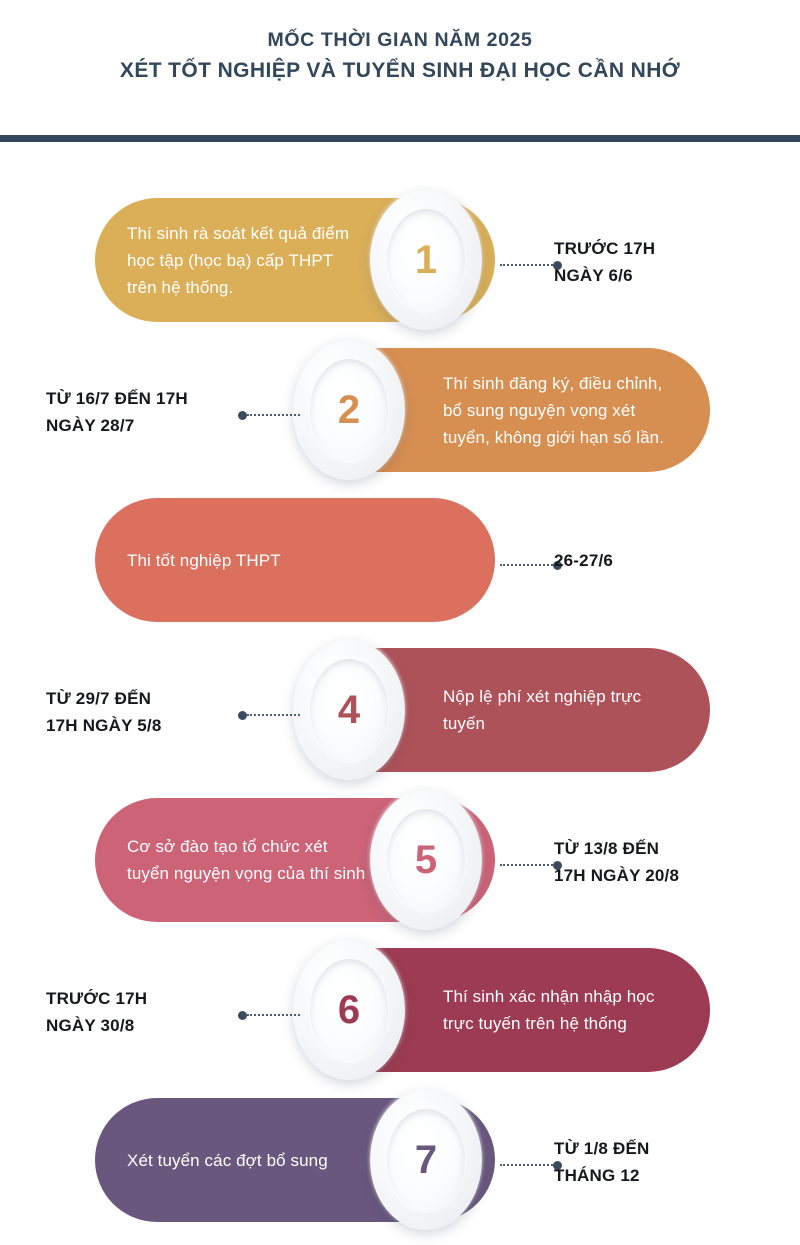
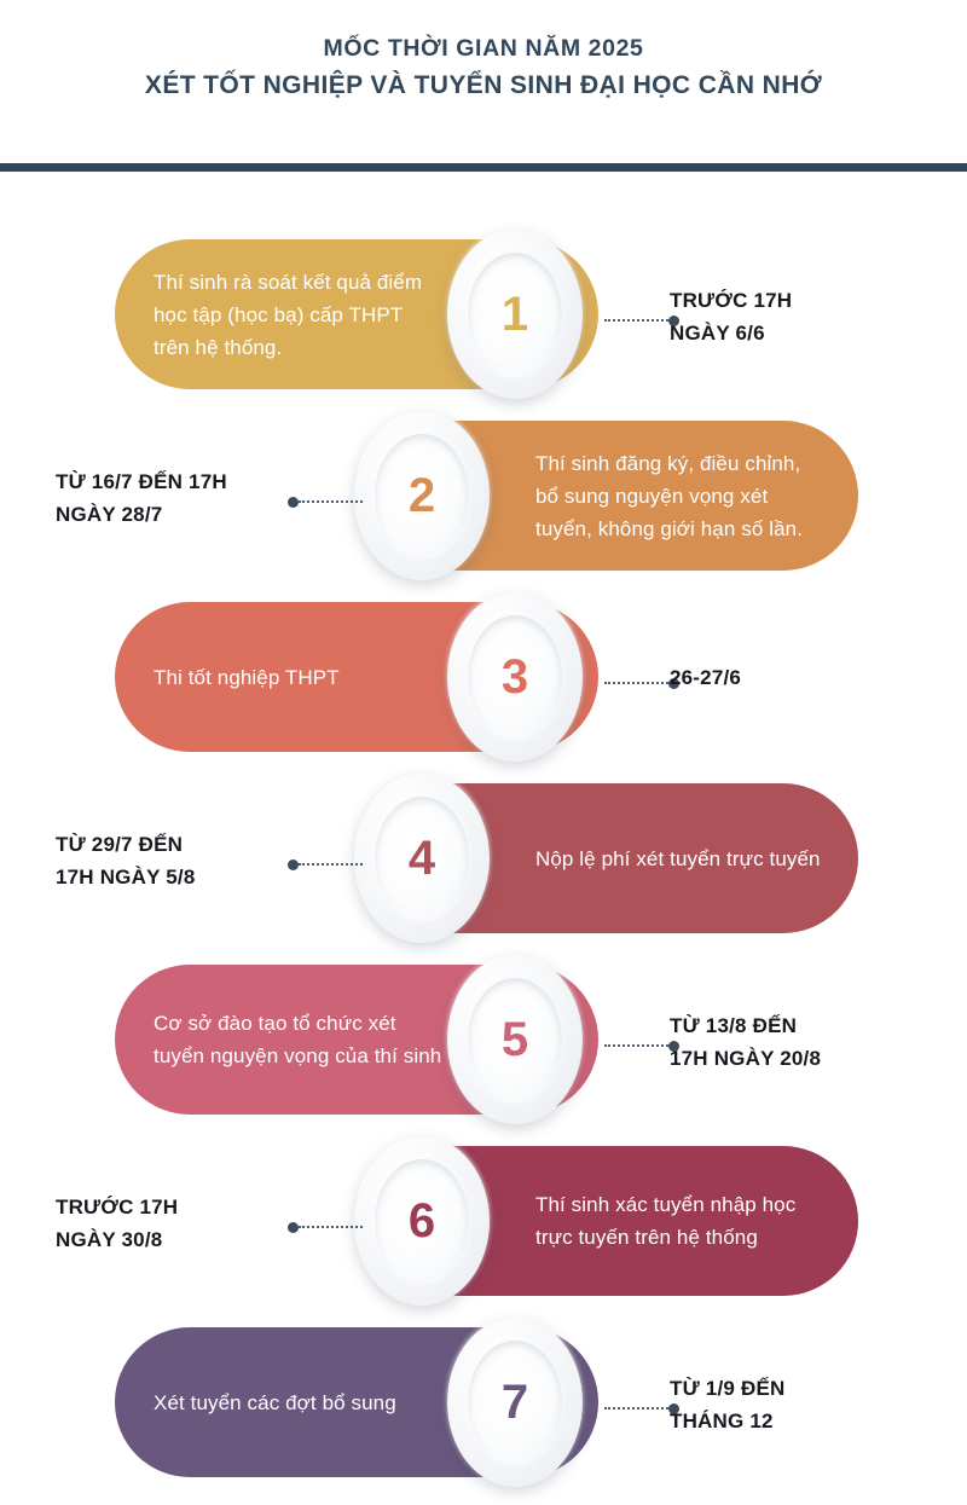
  MỐC THỜI GIAN NĂM 2025
  XÉT TỐT NGHIỆP VÀ TUYỂN SINH ĐẠI HỌC CẦN NHỚ
  Thí sinh rà soát kết quả điểm học tập (học bạ) cấp THPT trên hệ thống.
  1
  TRƯỚC 17H
  NGÀY 6/6
  Thí sinh đăng ký, điều chỉnh, bổ sung nguyện vọng xét tuyển, không giới hạn số lần.
  2
  TỪ 16/7 ĐẾN 17H
  NGÀY 28/7
  Thi tốt nghiệp THPT
+ 3
  26-27/6
- Nộp lệ phí xét nghiệp trực tuyến
+ Nộp lệ phí xét tuyển trực tuyến
  4
  TỪ 29/7 ĐẾN
  17H NGÀY 5/8
  Cơ sở đào tạo tổ chức xét tuyển nguyện vọng của thí sinh
  5
  TỪ 13/8 ĐẾN
  17H NGÀY 20/8
- Thí sinh xác nhận nhập học trực tuyến trên hệ thống
+ Thí sinh xác tuyển nhập học trực tuyến trên hệ thống
  6
  TRƯỚC 17H
  NGÀY 30/8
  Xét tuyển các đợt bổ sung
  7
- TỪ 1/8 ĐẾN
+ TỪ 1/9 ĐẾN
  THÁNG 12
